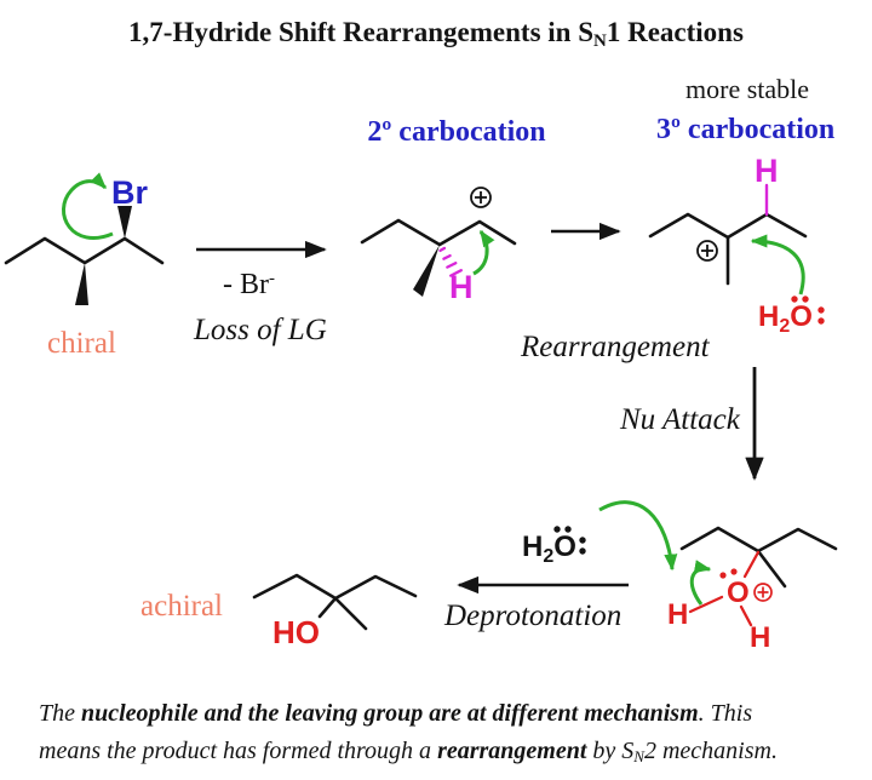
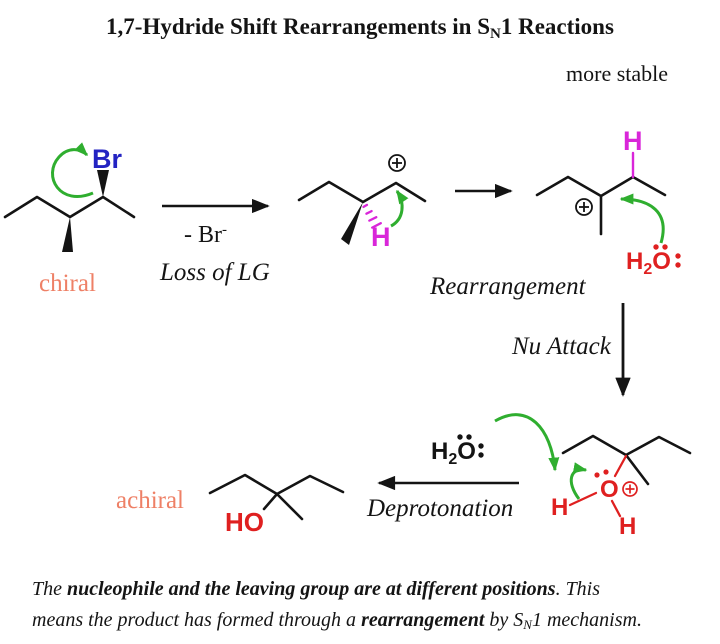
  1,7-Hydride Shift Rearrangements in SN1 Reactions
  Br
  chiral
  - Br-
  Loss of LG
- 2º carbocation
  H
  Rearrangement
  more stable
- 3º carbocation
  H
  H2O
  Nu Attack
  O
  H
  H
  H2O
  Deprotonation
  HO
  achiral
- The nucleophile and the leaving group are at different mechanism. This
+ The nucleophile and the leaving group are at different positions. This
- means the product has formed through a rearrangement by SN2 mechanism.
+ means the product has formed through a rearrangement by SN1 mechanism.
